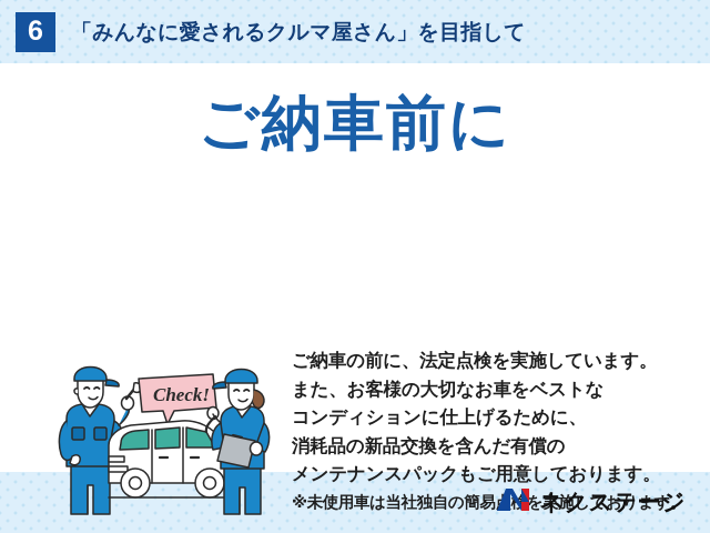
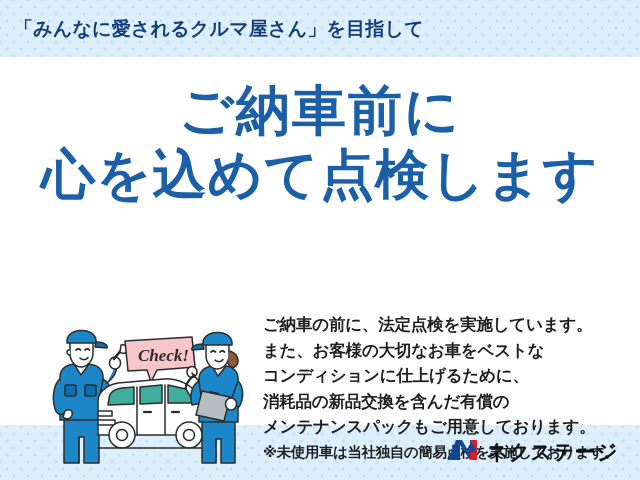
- 6
  「みんなに愛されるクルマ屋さん」を目指して
  ご納車前に
+ 心を込めて点検します
  ご納車の前に、法定点検を実施しています。
  また、お客様の大切なお車をベストな
  コンディションに仕上げるために、
  消耗品の新品交換を含んだ有償の
  メンテナンスパックもご用意しております。
  ※未使用車は当社独自の簡易を実施しております。
  Check!
  ネクステージ
